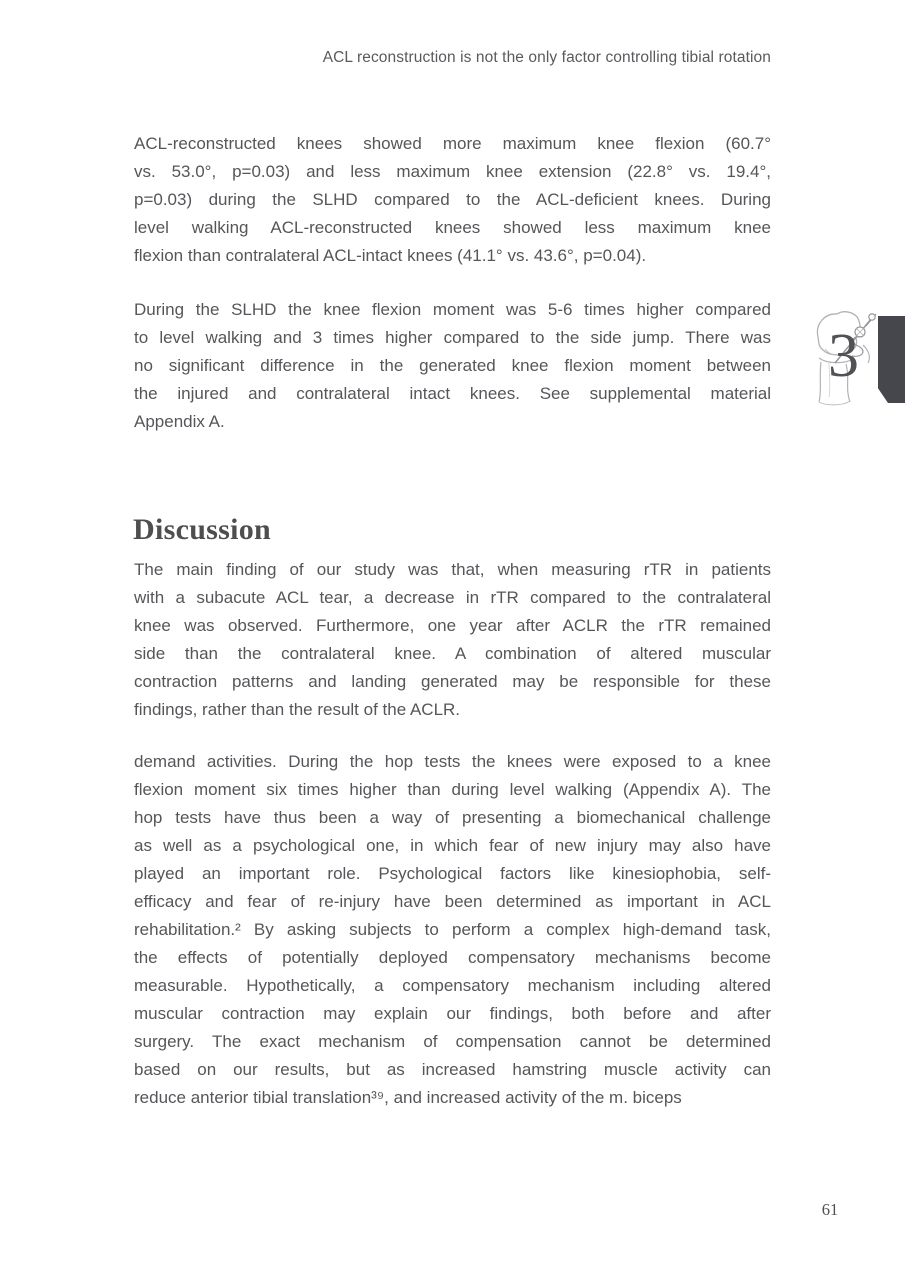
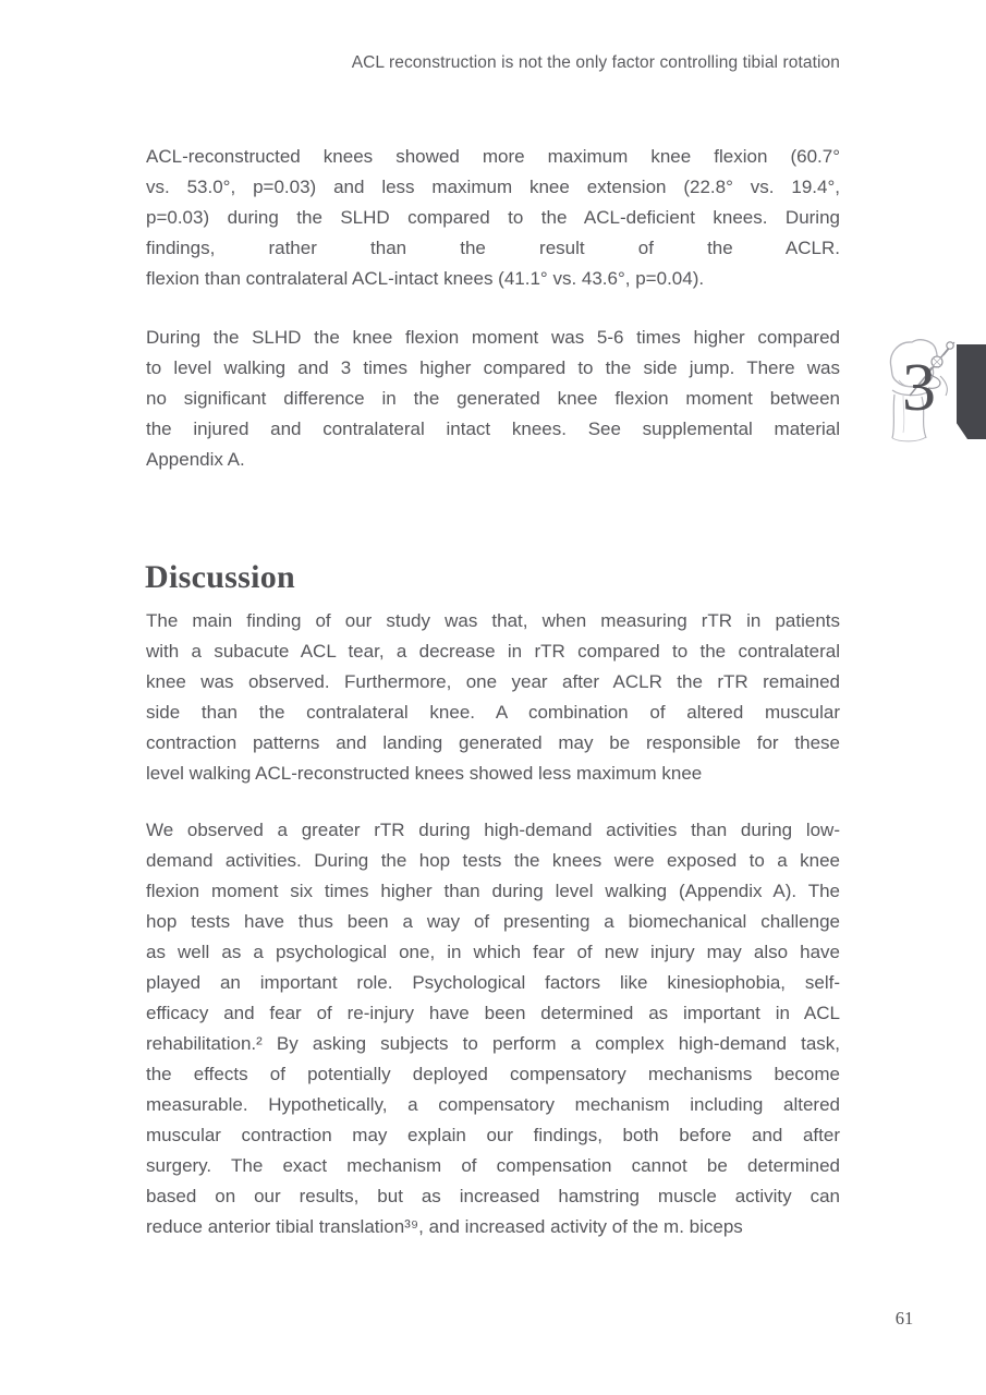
  ACL reconstruction is not the only factor controlling tibial rotation
  ACL-reconstructed knees showed more maximum knee flexion (60.7°
  vs. 53.0°, p=0.03) and less maximum knee extension (22.8° vs. 19.4°,
  p=0.03) during the SLHD compared to the ACL-deficient knees. During
- level walking ACL-reconstructed knees showed less maximum knee
+ findings, rather than the result of the ACLR.
  flexion than contralateral ACL-intact knees (41.1° vs. 43.6°, p=0.04).
  During the SLHD the knee flexion moment was 5-6 times higher compared
  to level walking and 3 times higher compared to the side jump. There was
  no significant difference in the generated knee flexion moment between
  the injured and contralateral intact knees. See supplemental material
  Appendix A.
  Discussion
  The main finding of our study was that, when measuring rTR in patients
  with a subacute ACL tear, a decrease in rTR compared to the contralateral
  knee was observed. Furthermore, one year after ACLR the rTR remained
  side than the contralateral knee. A combination of altered muscular
  contraction patterns and landing generated may be responsible for these
- findings, rather than the result of the ACLR.
+ level walking ACL-reconstructed knees showed less maximum knee
+ We observed a greater rTR during high-demand activities than during low-
  demand activities. During the hop tests the knees were exposed to a knee
  flexion moment six times higher than during level walking (Appendix A). The
  hop tests have thus been a way of presenting a biomechanical challenge
  as well as a psychological one, in which fear of new injury may also have
  played an important role. Psychological factors like kinesiophobia, self-
  efficacy and fear of re-injury have been determined as important in ACL
  rehabilitation.² By asking subjects to perform a complex high-demand task,
  the effects of potentially deployed compensatory mechanisms become
  measurable. Hypothetically, a compensatory mechanism including altered
  muscular contraction may explain our findings, both before and after
  surgery. The exact mechanism of compensation cannot be determined
  based on our results, but as increased hamstring muscle activity can
  reduce anterior tibial translation³⁹, and increased activity of the m. biceps
  3
  61
